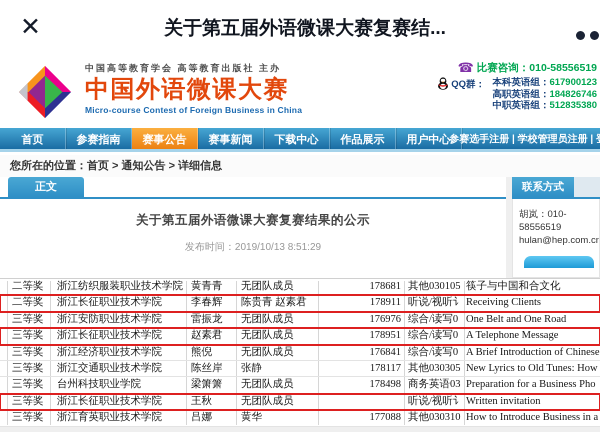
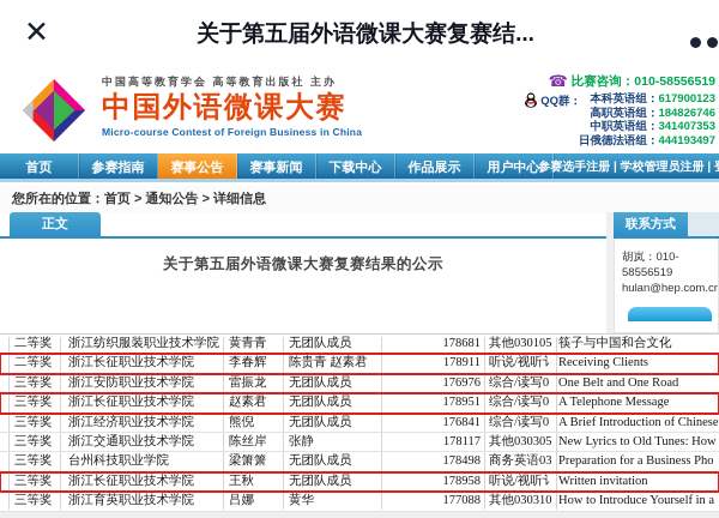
  ✕
  关于第五届外语微课大赛复赛结...
  中国高等教育学会 高等教育出版社 主办
  中国外语微课大赛
  Micro-course Contest of Foreign Business in China
  ☎ 比赛咨询：010-58556519
  QQ群：
  本科英语组：617900123
  高职英语组：184826746
- 中职英语组：512835380
+ 中职英语组：341407353
+ 日俄德法语组：444193497
  首页
  参赛指南
  赛事公告
  赛事新闻
  下载中心
  作品展示
  用户中心
  参赛选手注册 | 学校管理员注册 |
  您所在的位置：首页 > 通知公告 > 详细信息
  正文
  关于第五届外语微课大赛复赛结果的公示
- 发布时间：2019/10/13 8:51:29
  联系方式
  胡岚：010-58556519
  hulan@hep.com.cn
  二等奖
  浙江纺织服装职业技术学院
  黄青青
  无团队成员
  178681
  其他030105
  筷子与中国和合文化
  二等奖
  浙江长征职业技术学院
  李春辉
  陈贵青 赵素君
  178911
  听说/视听讠
  Receiving Clients
  三等奖
  浙江安防职业技术学院
  雷振龙
  无团队成员
  176976
  综合/读写0
  One Belt and One Road
  三等奖
  浙江长征职业技术学院
  赵素君
  无团队成员
  178951
  综合/读写0
  A Telephone Message
  三等奖
  浙江经济职业技术学院
  熊倪
  无团队成员
  176841
  综合/读写0
  A Brief Introduction of Chinese
  三等奖
  浙江交通职业技术学院
  陈丝岸
  张静
  178117
  其他030305
  New Lyrics to Old Tunes: How
  三等奖
  台州科技职业学院
  梁箫箫
  无团队成员
  178498
  商务英语03
  Preparation for a Business Pho
  三等奖
  浙江长征职业技术学院
  王秋
  无团队成员
+ 178958
  听说/视听讠
  Written invitation
  三等奖
  浙江育英职业技术学院
  吕娜
  黄华
  177088
  其他030310
- How to Introduce Business in a
+ How to Introduce Yourself in a
